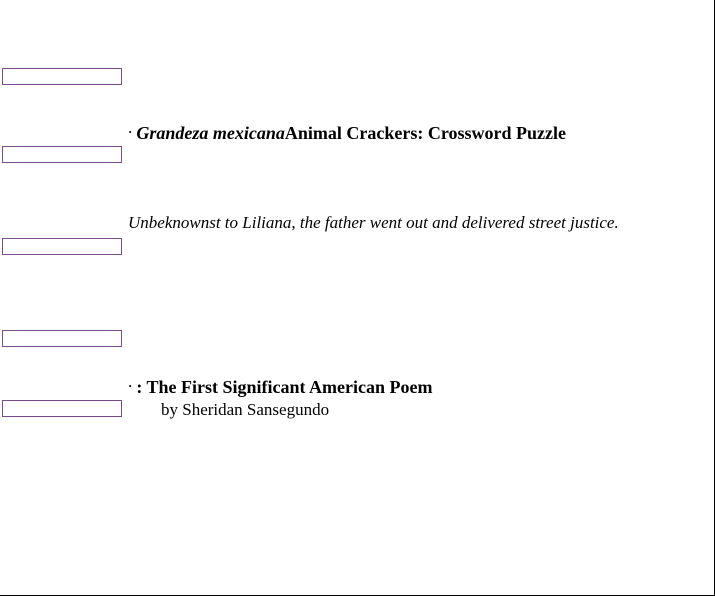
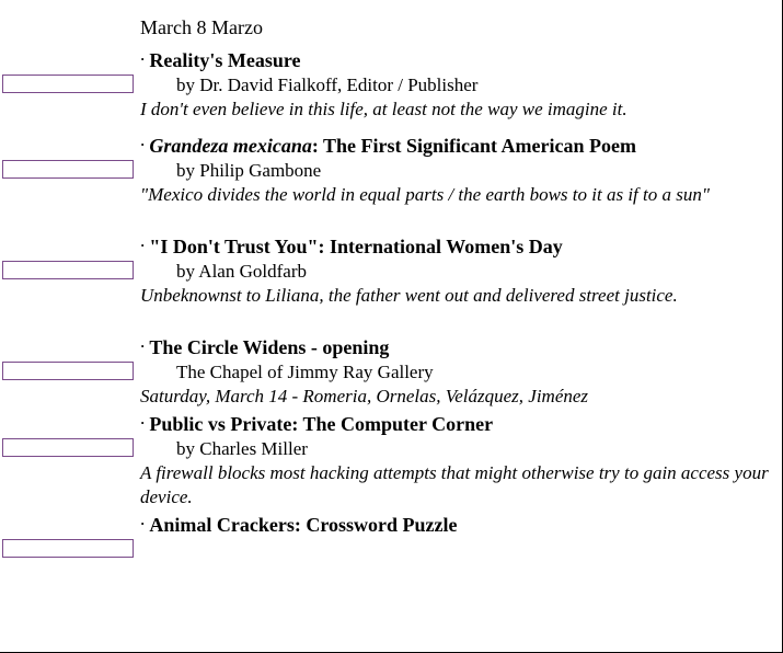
+ March 8 Marzo
+ · Reality's Measure
+ by Dr. David Fialkoff, Editor / Publisher
+ I don't even believe in this life, at least not the way we imagine it.
- · Grandeza mexicanaAnimal Crackers: Crossword Puzzle
+ · Grandeza mexicana: The First Significant American Poem
+ by Philip Gambone
+ "Mexico divides the world in equal parts / the earth bows to it as if to a sun"
+ · "I Don't Trust You": International Women's Day
+ by Alan Goldfarb
  Unbeknownst to Liliana, the father went out and delivered street justice.
+ · The Circle Widens - opening
+ The Chapel of Jimmy Ray Gallery
+ Saturday, March 14 - Romeria, Ornelas, Velázquez, Jiménez
+ · Public vs Private: The Computer Corner
+ by Charles Miller
+ A firewall blocks most hacking attempts that might otherwise try to gain access your device.
- · : The First Significant American Poem
+ · Animal Crackers: Crossword Puzzle
- by Sheridan Sansegundo
